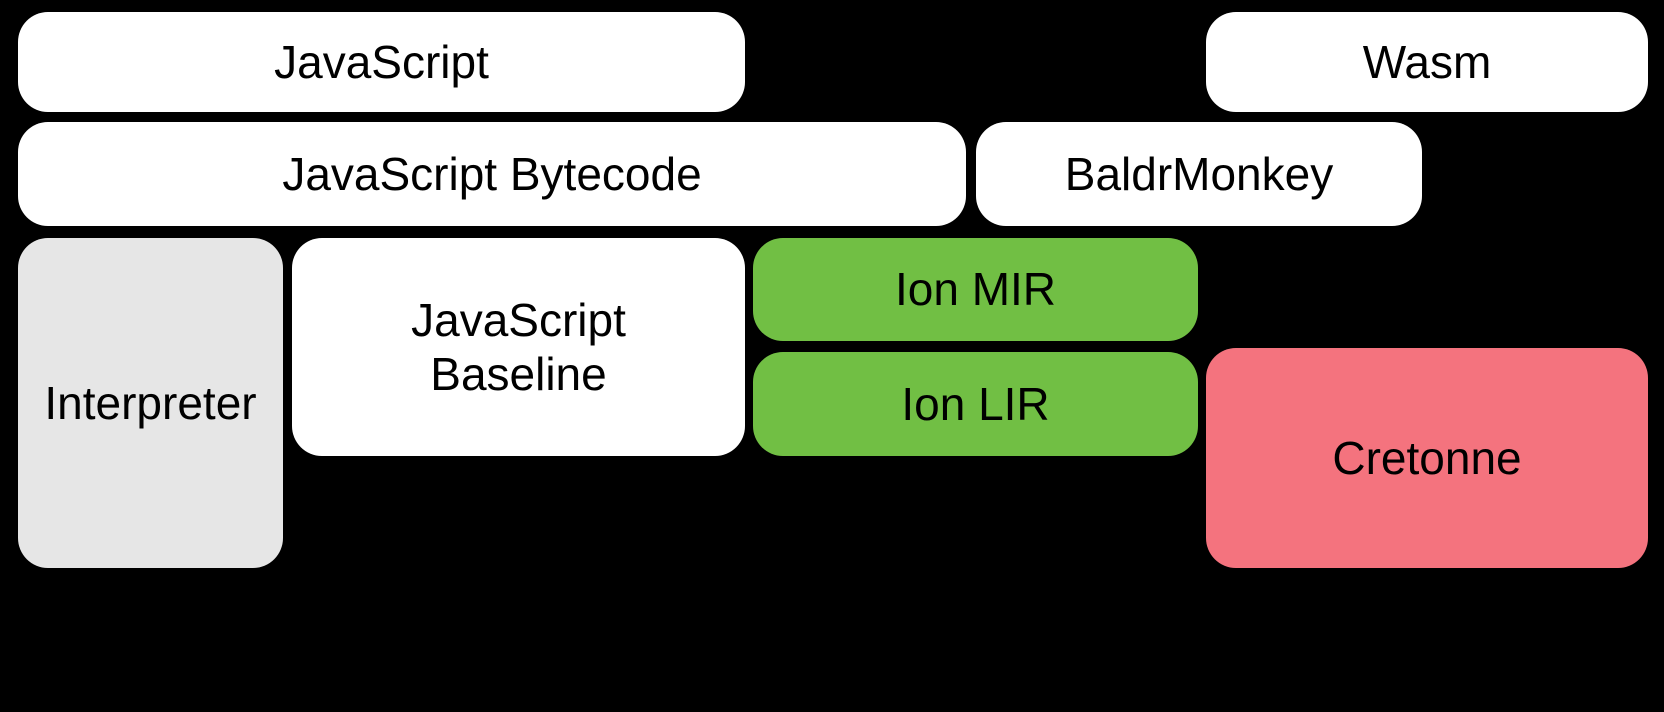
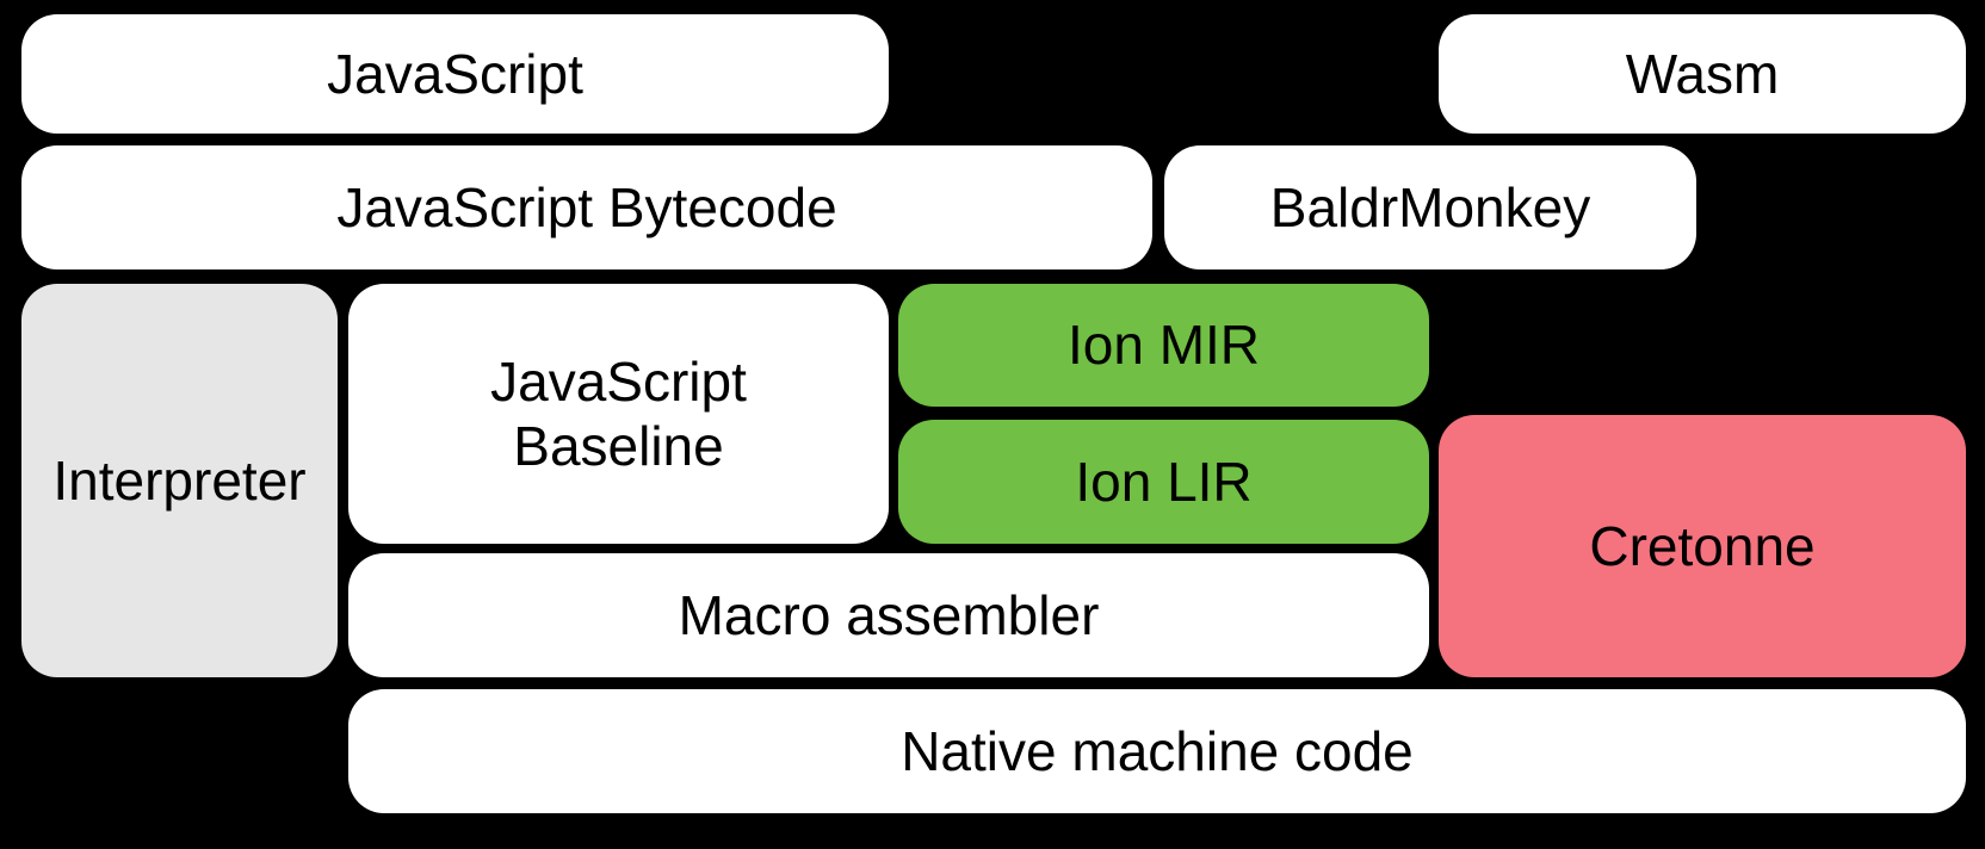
  JavaScript
  Wasm
  JavaScript Bytecode
  BaldrMonkey
  Interpreter
  JavaScript Baseline
  Ion MIR
  Ion LIR
  Cretonne
+ Macro assembler
+ Native machine code
